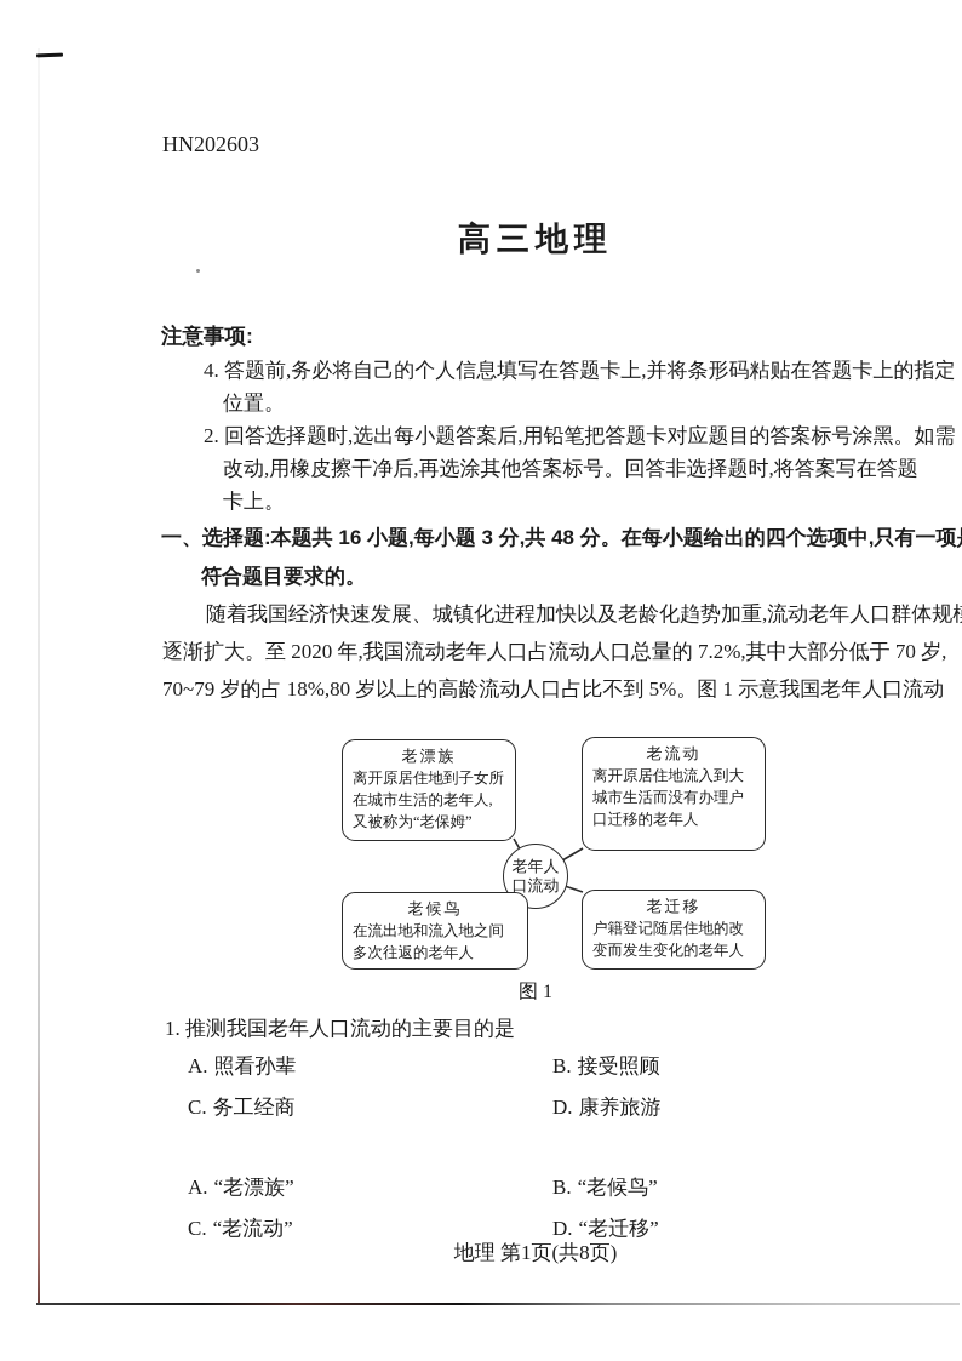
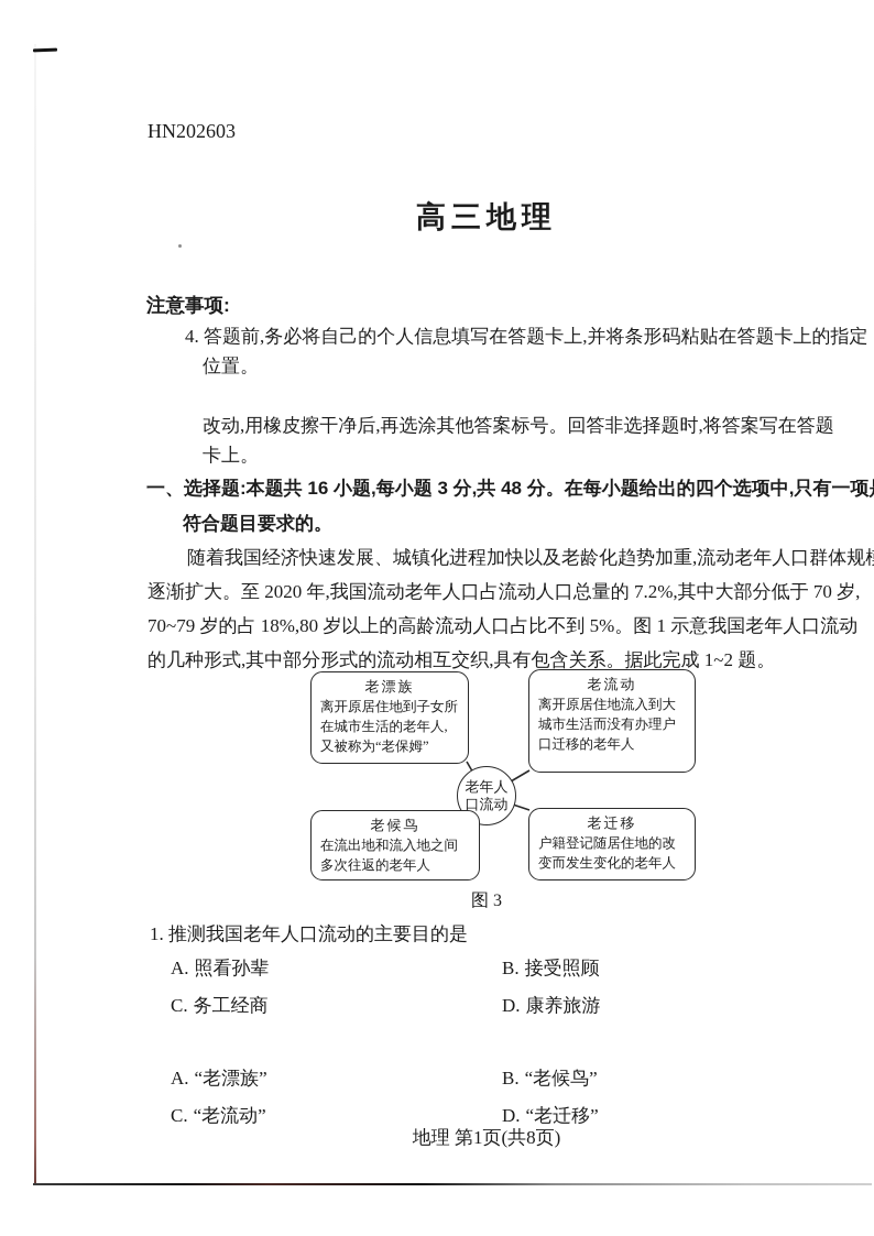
  HN202603
  高三地理
  注意事项:
  4. 答题前,务必将自己的个人信息填写在答题卡上,并将条形码粘贴在答题卡上的指定
  位置。
- 2. 回答选择题时,选出每小题答案后,用铅笔把答题卡对应题目的答案标号涂黑。如需
  改动,用橡皮擦干净后,再选涂其他答案标号。回答非选择题时,将答案写在答题
  卡上。
  一、选择题:本题共 16 小题,每小题 3 分,共 48 分。在每小题给出的四个选项中,只有一项
  符合题目要求的。
  随着我国经济快速发展、城镇化进程加快以及老龄化趋势加重,流动老年人口群体规
  逐渐扩大。至 2020 年,我国流动老年人口占流动人口总量的 7.2%,其中大部分低于 70 岁,
  70~79 岁的占 18%,80 岁以上的高龄流动人口占比不到 5%。图 1 示意我国老年人口流动
+ 的几种形式,其中部分形式的流动相互交织,具有包含关系。据此完成 1~2 题。
  老漂族
  离开原居住地到子女所在城市生活的老年人,又被称为“老保姆”
  老流动
  离开原居住地流入到大城市生活而没有办理户口迁移的老年人
  老年人
  口流动
  老候鸟
  在流出地和流入地之间多次往返的老年人
  老迁移
  户籍登记随居住地的改变而发生变化的老年人
- 图 1
+ 图 3
  1. 推测我国老年人口流动的主要目的是
  A. 照看孙辈
  B. 接受照顾
  C. 务工经商
  D. 康养旅游
  A. “老漂族”
  B. “老候鸟”
  C. “老流动”
  D. “老迁移”
  地理 第1页(共8页)
